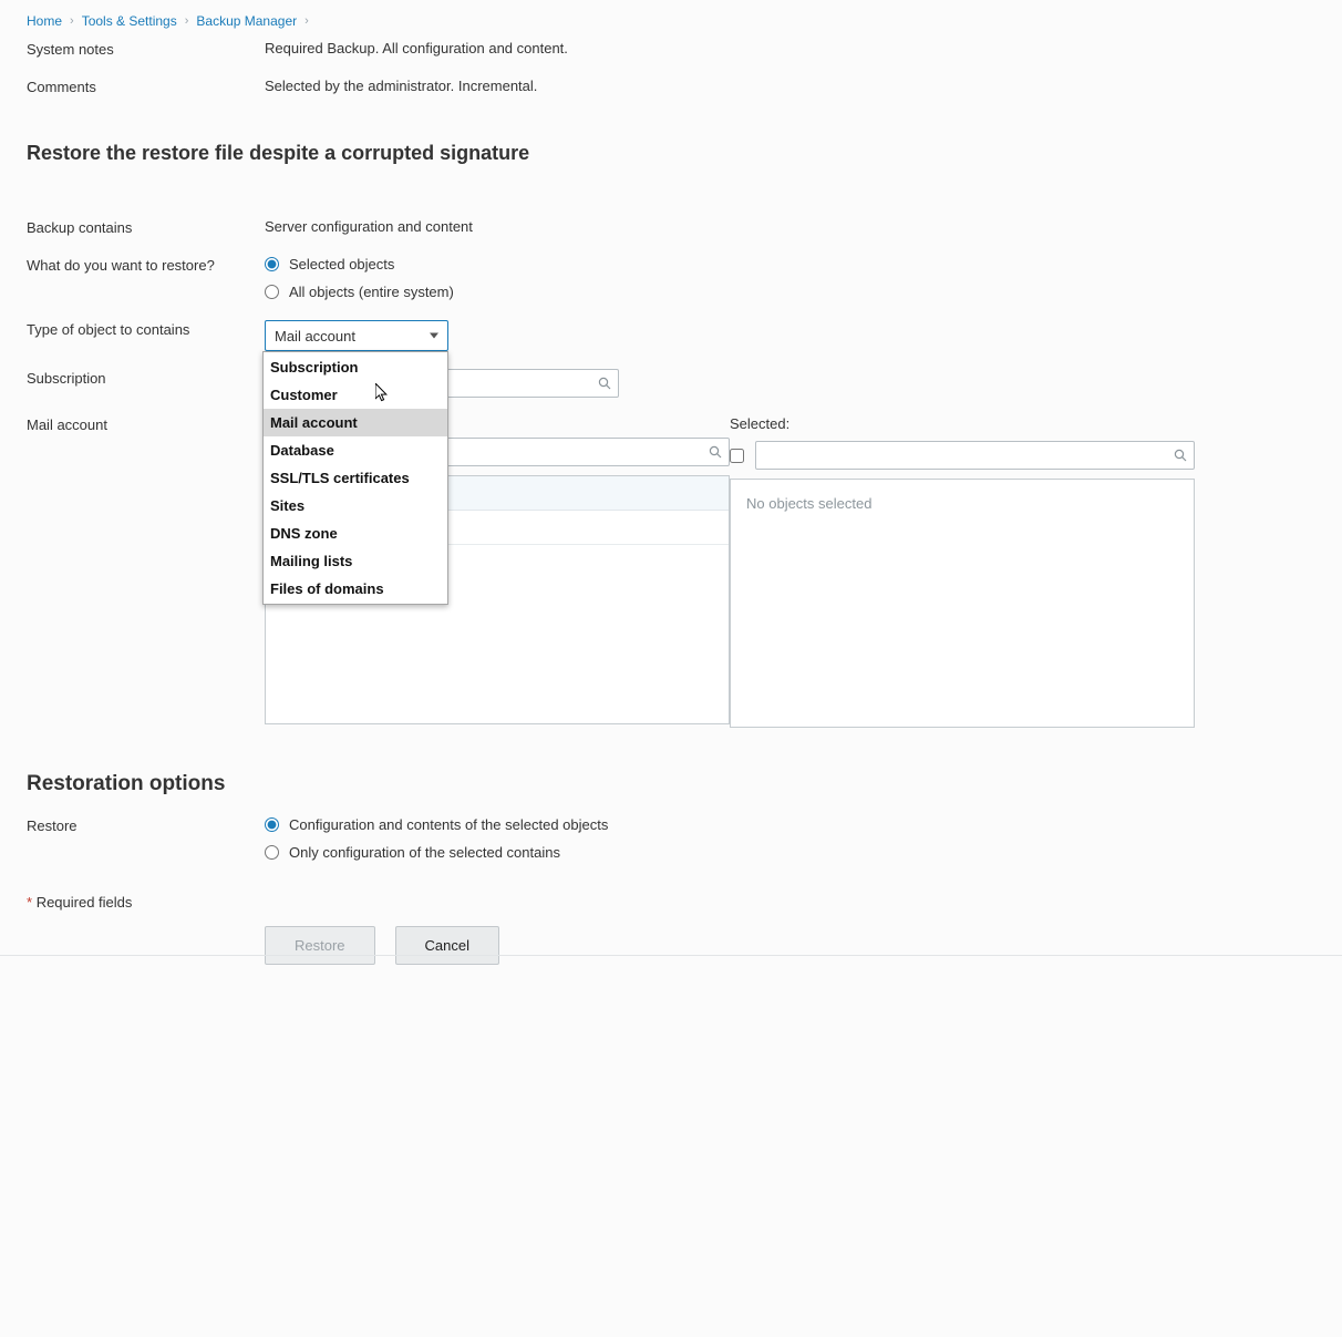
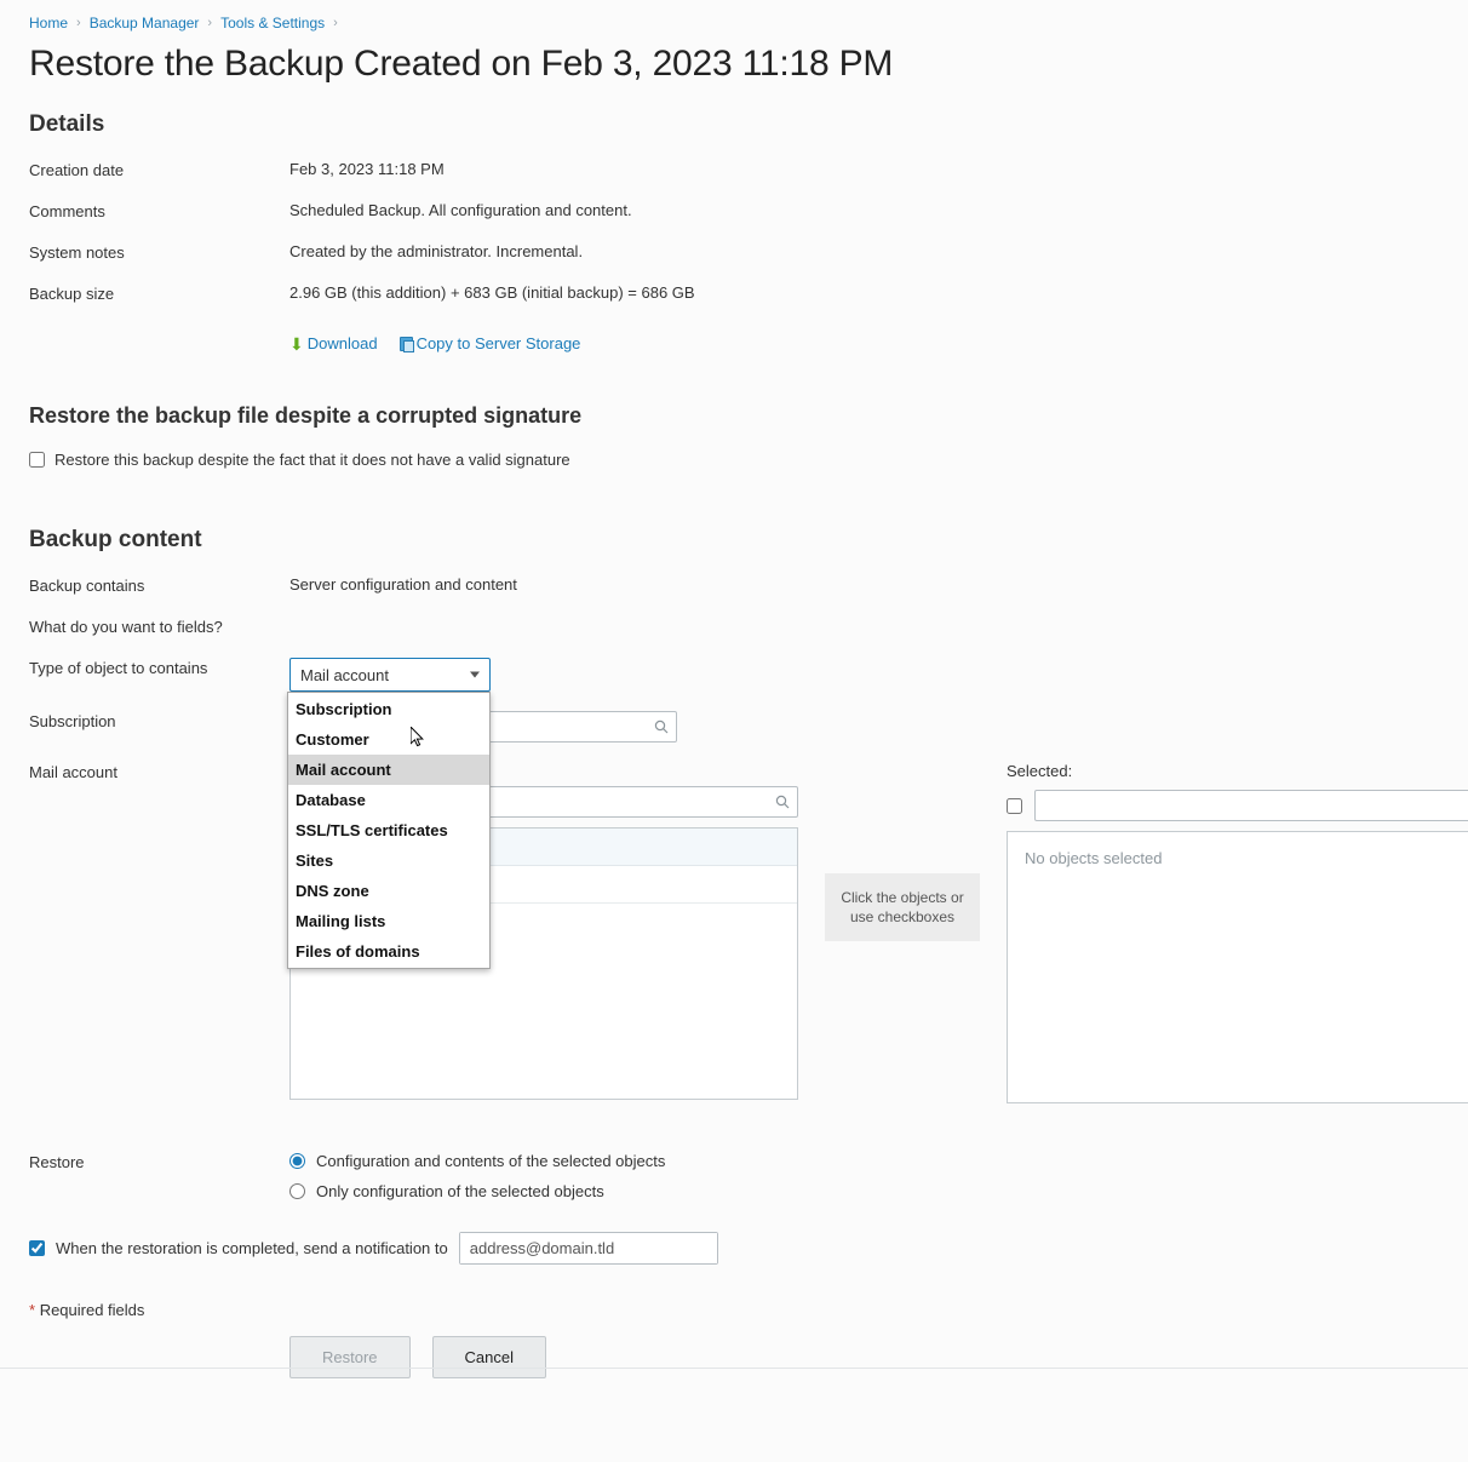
  Home
  ›
- Tools & Settings
+ Backup Manager
  ›
- Backup Manager
+ Tools & Settings
  ›
+ Restore the Backup Created on Feb 3, 2023 11:18 PM
+ Details
+ Creation date
+ Feb 3, 2023 11:18 PM
- System notes
+ Comments
- Required Backup. All configuration and content.
+ Scheduled Backup. All configuration and content.
- Comments
+ System notes
- Selected by the administrator. Incremental.
+ Created by the administrator. Incremental.
+ Backup size
+ 2.96 GB (this addition) + 683 GB (initial backup) = 686 GB
+ ⬇
+ Download
+ Copy to Server Storage
- Restore the restore file despite a corrupted signature
+ Restore the backup file despite a corrupted signature
+ Restore this backup despite the fact that it does not have a valid signature
+ Backup content
  Backup contains
  Server configuration and content
- What do you want to restore?
+ What do you want to fields?
- Selected objects
- All objects (entire system)
  Type of object to contains
  Mail account
  Subscription
  Customer
  Mail account
  Database
  SSL/TLS certificates
  Sites
  DNS zone
  Mailing lists
  Files of domains
  Subscription
  Mail account
+ Click the objects or use checkboxes
  Selected:
  No objects selected
- Restoration options
  Restore
  Configuration and contents of the selected objects
- Only configuration of the selected contains
+ Only configuration of the selected objects
+ When the restoration is completed, send a notification to
+ address@domain.tld
  * Required fields
  Restore
  Cancel
